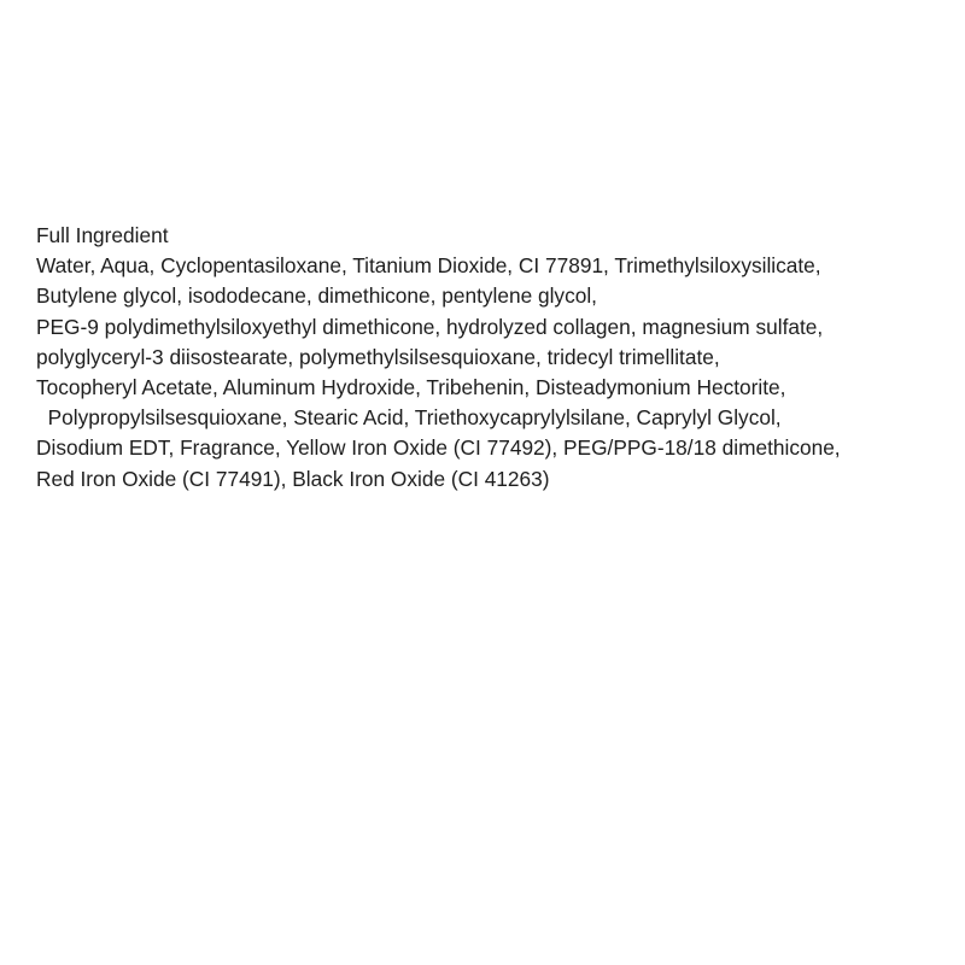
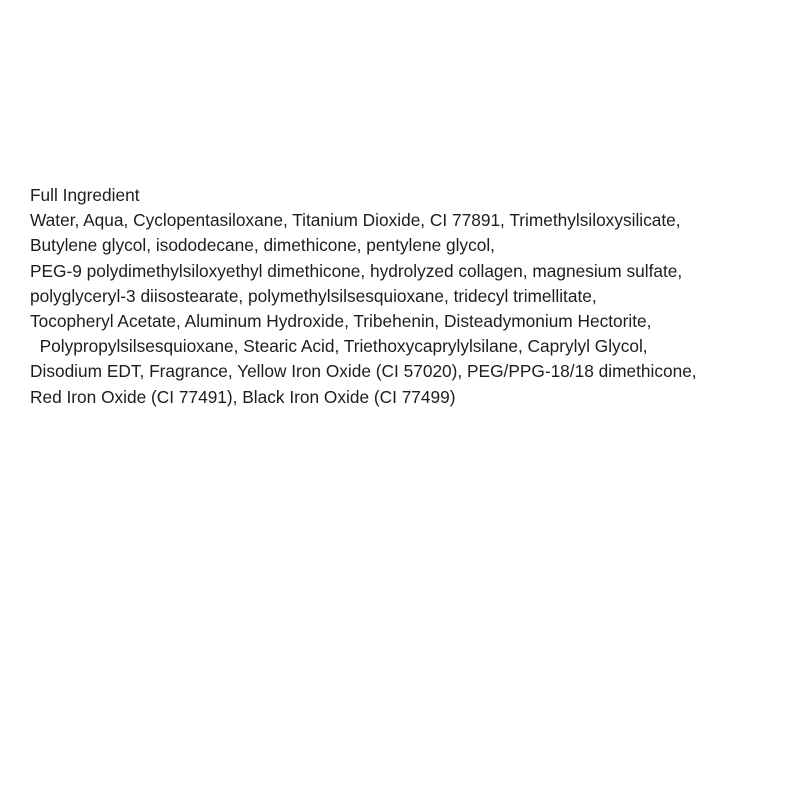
  Full Ingredient
  Water, Aqua, Cyclopentasiloxane, Titanium Dioxide, CI 77891, Trimethylsiloxysilicate,
  Butylene glycol, isododecane, dimethicone, pentylene glycol,
  PEG-9 polydimethylsiloxyethyl dimethicone, hydrolyzed collagen, magnesium sulfate,
  polyglyceryl-3 diisostearate, polymethylsilsesquioxane, tridecyl trimellitate,
  Tocopheryl Acetate, Aluminum Hydroxide, Tribehenin, Disteadymonium Hectorite,
  Polypropylsilsesquioxane, Stearic Acid, Triethoxycaprylylsilane, Caprylyl Glycol,
- Disodium EDT, Fragrance, Yellow Iron Oxide (CI 77492), PEG/PPG-18/18 dimethicone,
+ Disodium EDT, Fragrance, Yellow Iron Oxide (CI 57020), PEG/PPG-18/18 dimethicone,
- Red Iron Oxide (CI 77491), Black Iron Oxide (CI 41263)
+ Red Iron Oxide (CI 77491), Black Iron Oxide (CI 77499)
